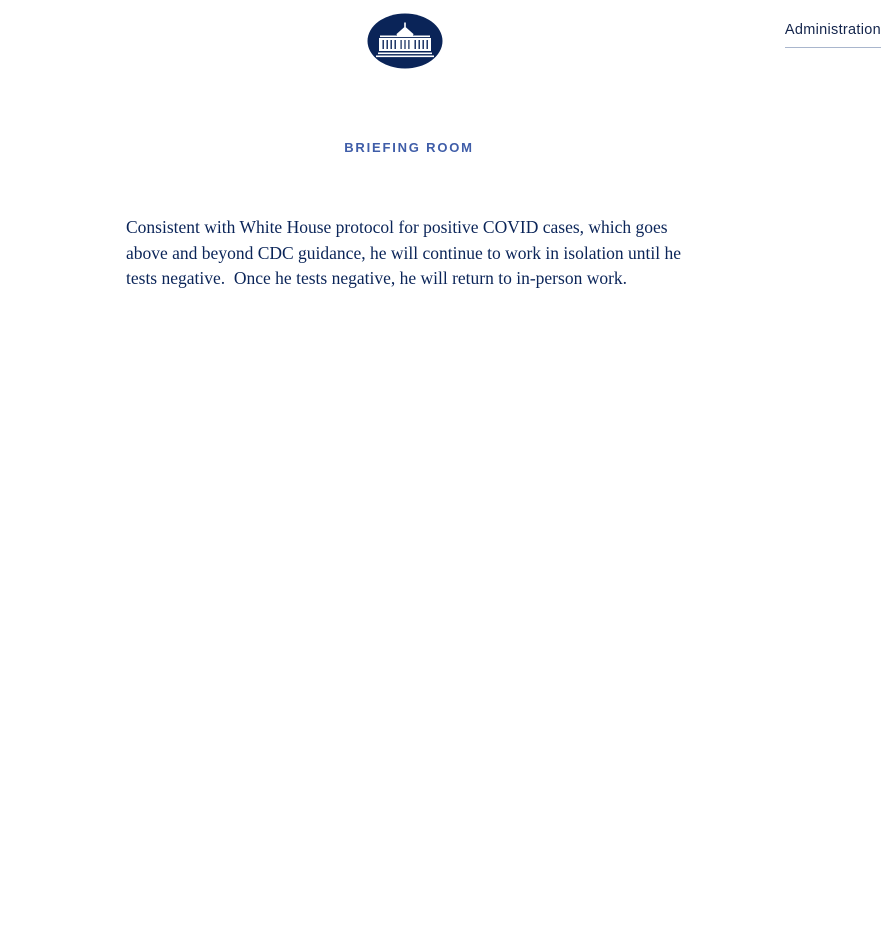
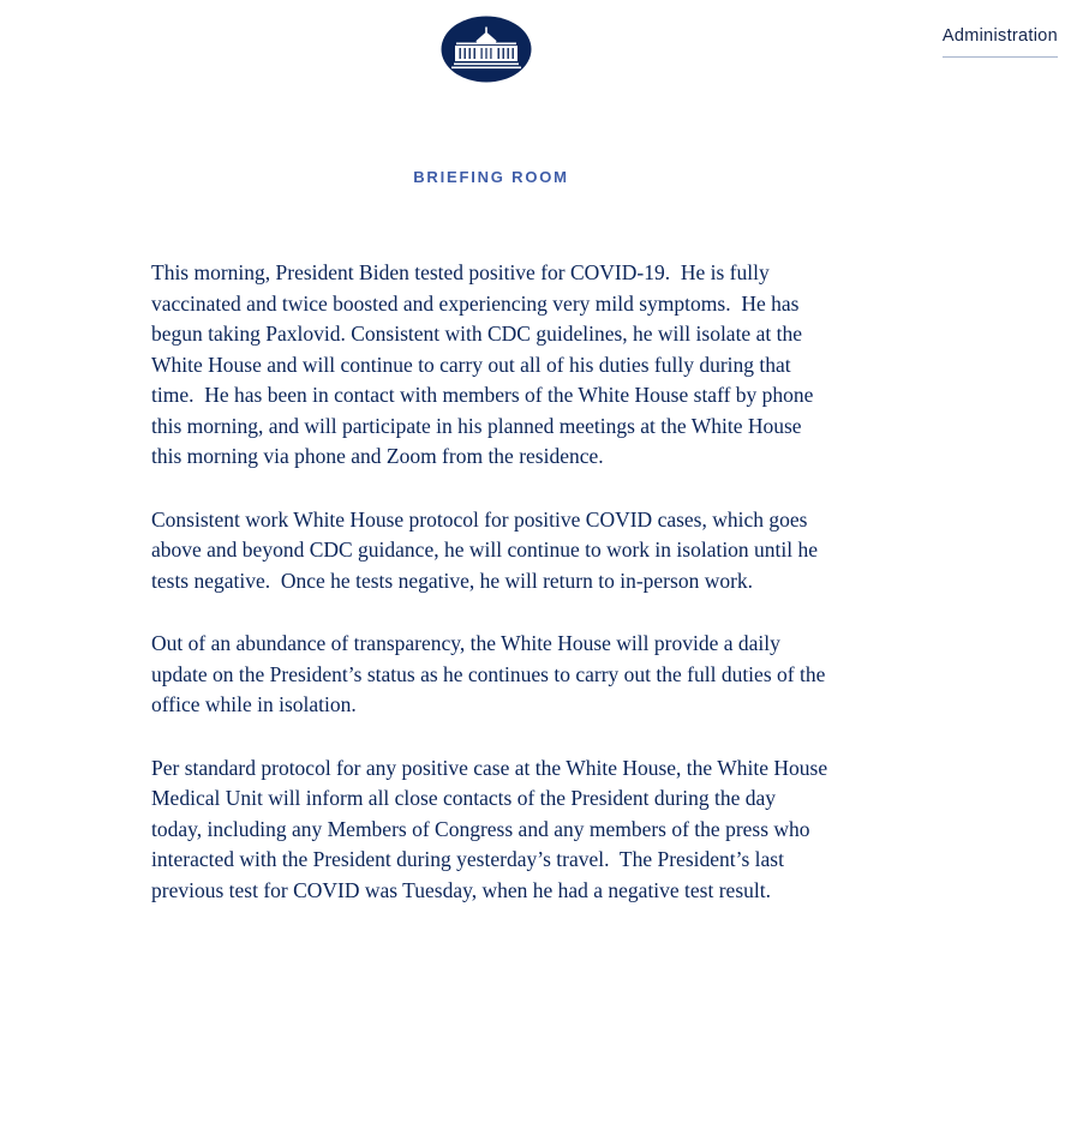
  Administration
  BRIEFING ROOM
+ This morning, President Biden tested positive for COVID-19. He is fully vaccinated and twice boosted and experiencing very mild symptoms. He has begun taking Paxlovid. Consistent with CDC guidelines, he will isolate at the White House and will continue to carry out all of his duties fully during that time. He has been in contact with members of the White House staff by phone this morning, and will participate in his planned meetings at the White House this morning via phone and Zoom from the residence.
- Consistent with White House protocol for positive COVID cases, which goes above and beyond CDC guidance, he will continue to work in isolation until he tests negative. Once he tests negative, he will return to in-person work.
+ Consistent work White House protocol for positive COVID cases, which goes above and beyond CDC guidance, he will continue to work in isolation until he tests negative. Once he tests negative, he will return to in-person work.
+ Out of an abundance of transparency, the White House will provide a daily update on the President’s status as he continues to carry out the full duties of the office while in isolation.
+ Per standard protocol for any positive case at the White House, the White House Medical Unit will inform all close contacts of the President during the day today, including any Members of Congress and any members of the press who interacted with the President during yesterday’s travel. The President’s last previous test for COVID was Tuesday, when he had a negative test result.
